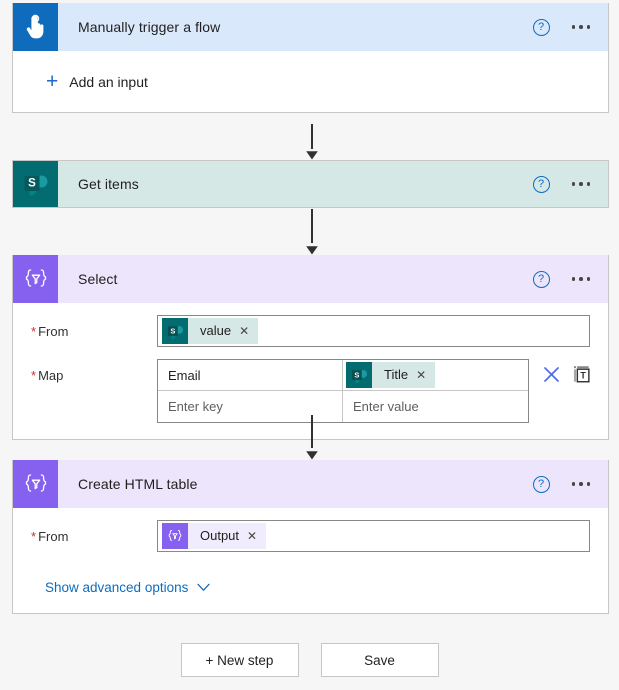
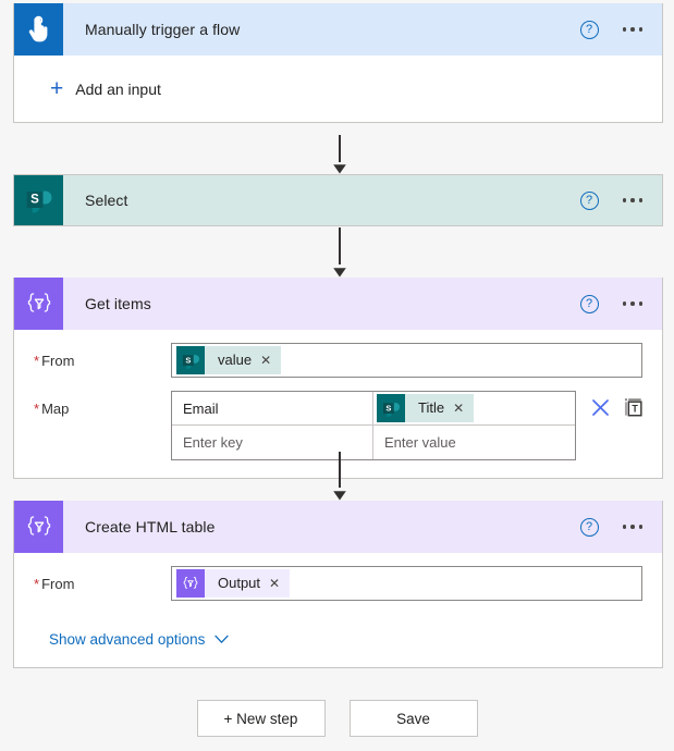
  Manually trigger a flow
  ?
  +
  Add an input
  S
- Get items
+ Select
  ?
- Select
+ Get items
  ?
  * From
  S
  value
  ✕
  * Map
  Email
  S
  Title
  ✕
  Enter key
  Enter value
  T
  Create HTML table
  ?
  * From
  Output
  ✕
  Show advanced options
  + New step
  Save
